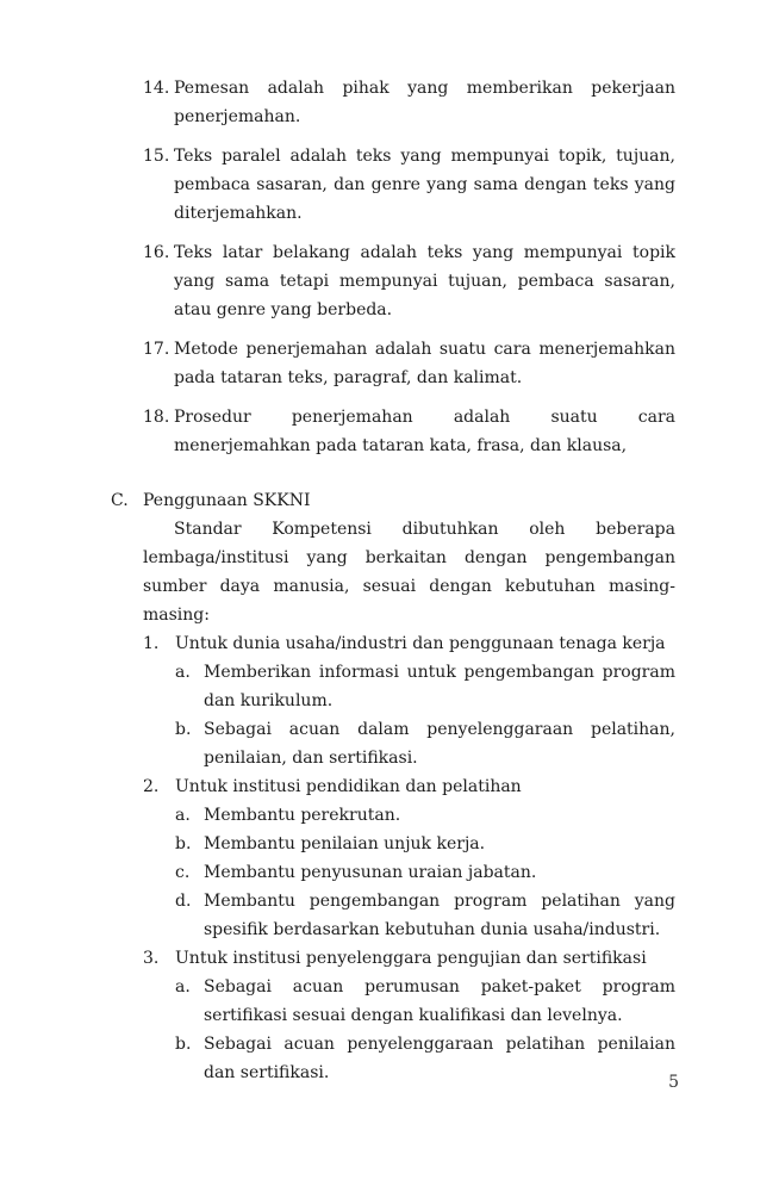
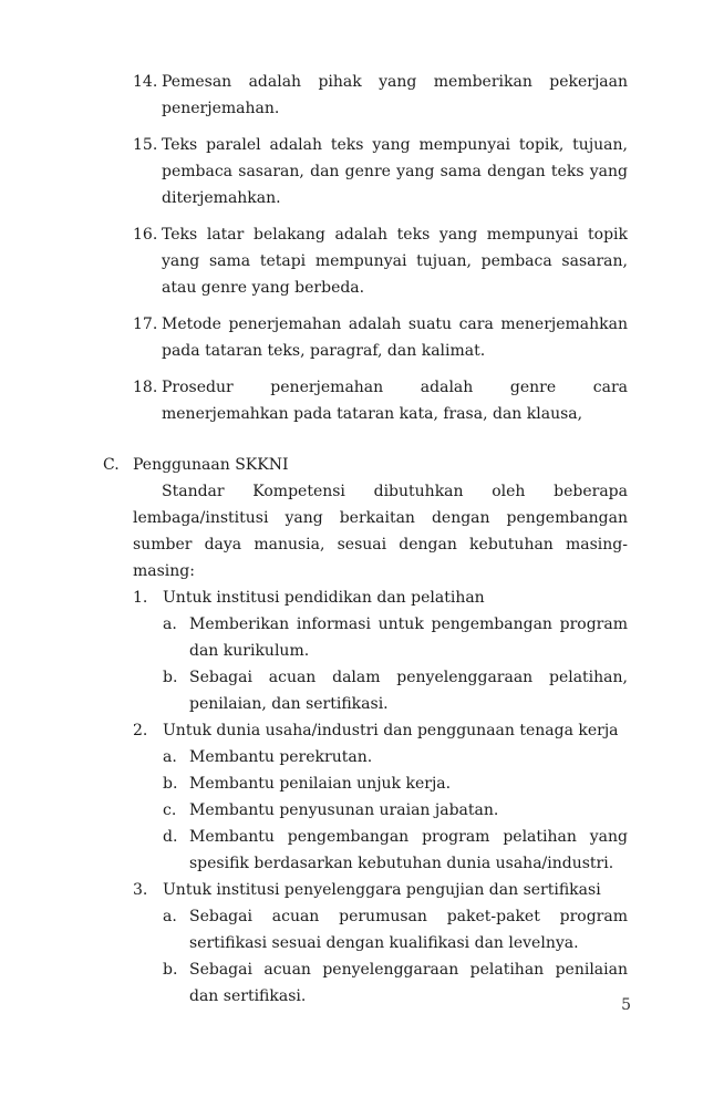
  14.
  Pemesan adalah pihak yang memberikan pekerjaan penerjemahan.
  15.
  Teks paralel adalah teks yang mempunyai topik, tujuan, pembaca sasaran, dan genre yang sama dengan teks yang diterjemahkan.
  16.
  Teks latar belakang adalah teks yang mempunyai topik yang sama tetapi mempunyai tujuan, pembaca sasaran, atau genre yang berbeda.
  17.
  Metode penerjemahan adalah suatu cara menerjemahkan pada tataran teks, paragraf, dan kalimat.
  18.
- Prosedur penerjemahan adalah suatu cara menerjemahkan pada tataran kata, frasa, dan klausa,
+ Prosedur penerjemahan adalah genre cara menerjemahkan pada tataran kata, frasa, dan klausa,
  C.
  Penggunaan SKKNI
  Standar Kompetensi dibutuhkan oleh beberapa lembaga/institusi yang berkaitan dengan pengembangan sumber daya manusia, sesuai dengan kebutuhan masing-masing:
  1.
- Untuk dunia usaha/industri dan penggunaan tenaga kerja
+ Untuk institusi pendidikan dan pelatihan
  a.
  Memberikan informasi untuk pengembangan program dan kurikulum.
  b.
  Sebagai acuan dalam penyelenggaraan pelatihan, penilaian, dan sertifikasi.
  2.
- Untuk institusi pendidikan dan pelatihan
+ Untuk dunia usaha/industri dan penggunaan tenaga kerja
  a.
  Membantu perekrutan.
  b.
  Membantu penilaian unjuk kerja.
  c.
  Membantu penyusunan uraian jabatan.
  d.
  Membantu pengembangan program pelatihan yang spesifik berdasarkan kebutuhan dunia usaha/industri.
  3.
  Untuk institusi penyelenggara pengujian dan sertifikasi
  a.
  Sebagai acuan perumusan paket-paket program sertifikasi sesuai dengan kualifikasi dan levelnya.
  b.
  Sebagai acuan penyelenggaraan pelatihan penilaian dan sertifikasi.
  5
